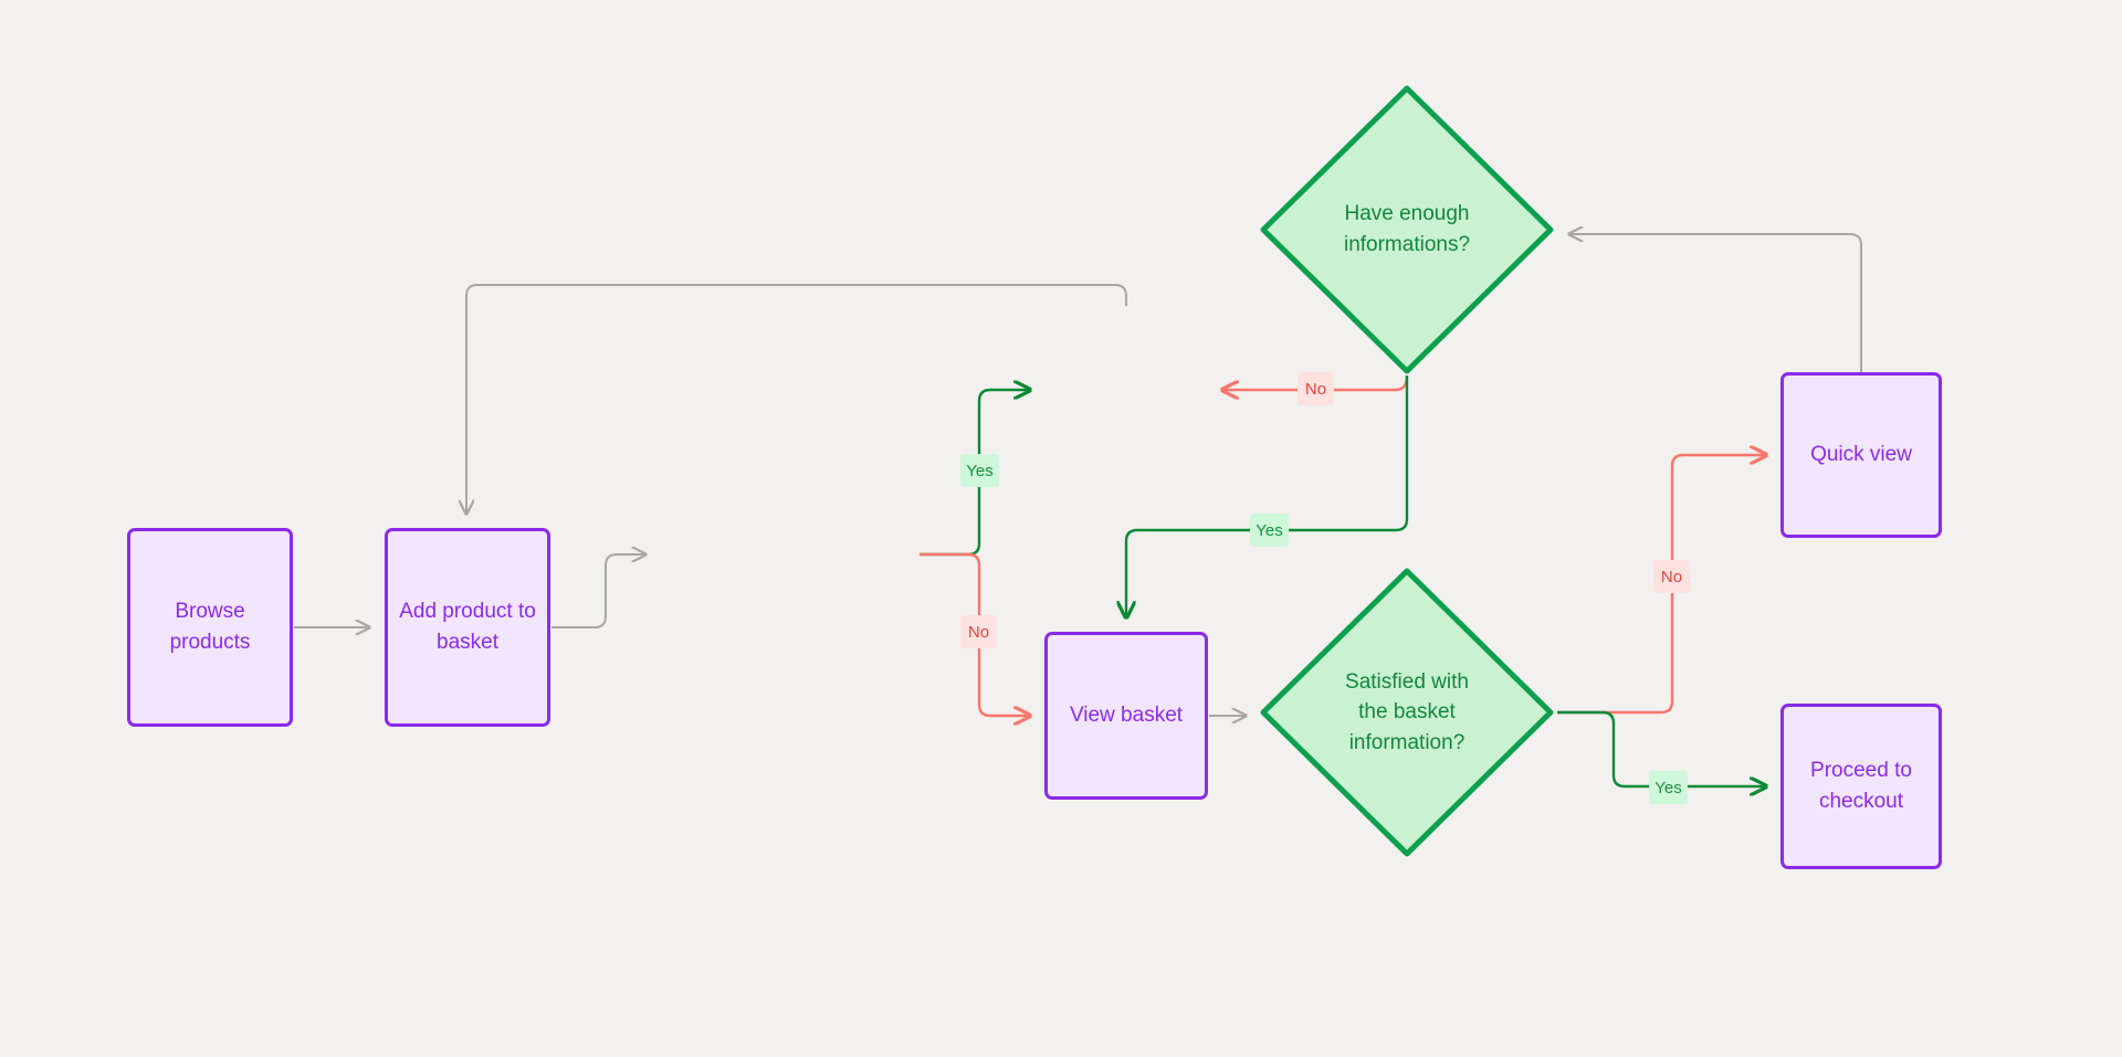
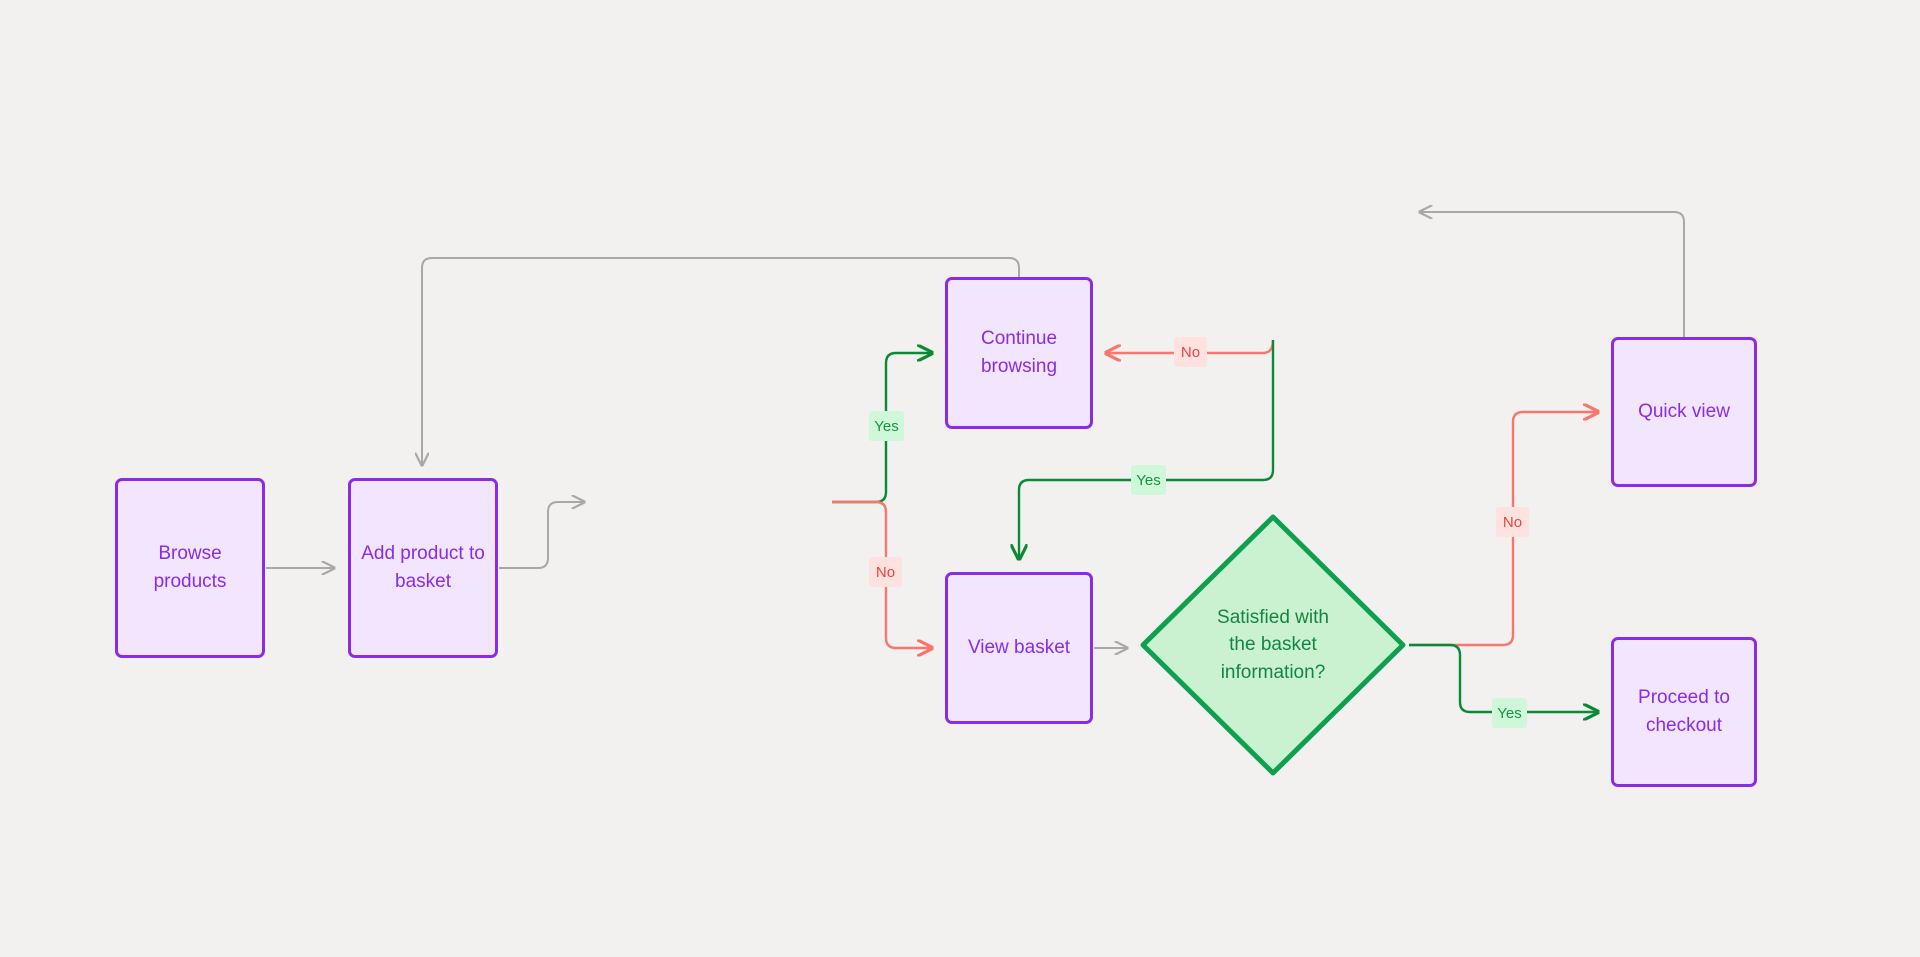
  Browse
  products
  Add product to
  basket
+ Continue
+ browsing
  View basket
- Have enough
- informations?
  Satisfied with
  the basket
  information?
  Quick view
  Proceed to
  checkout
  Yes
  No
  No
  Yes
  No
  Yes
